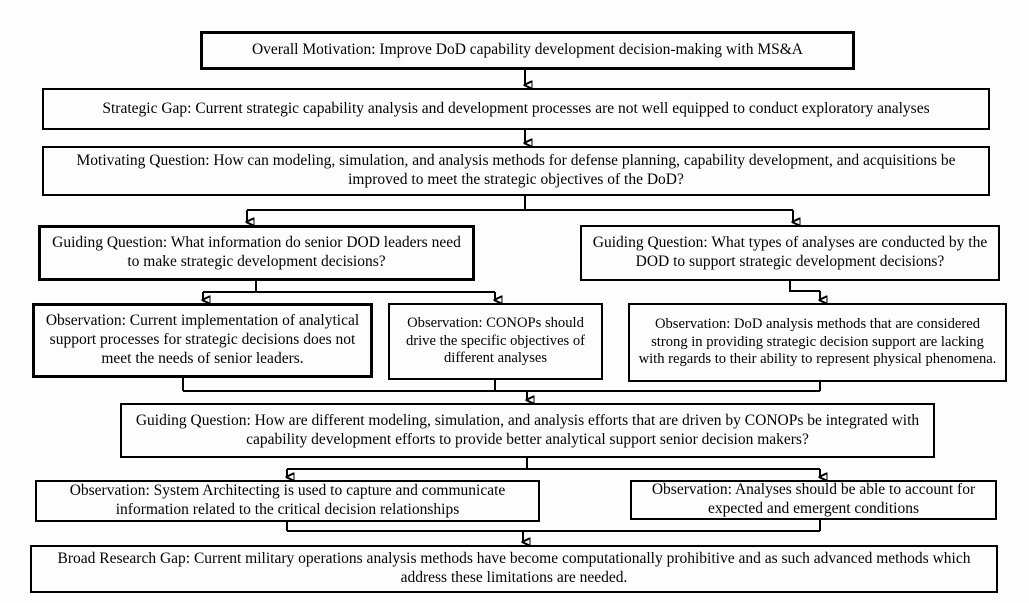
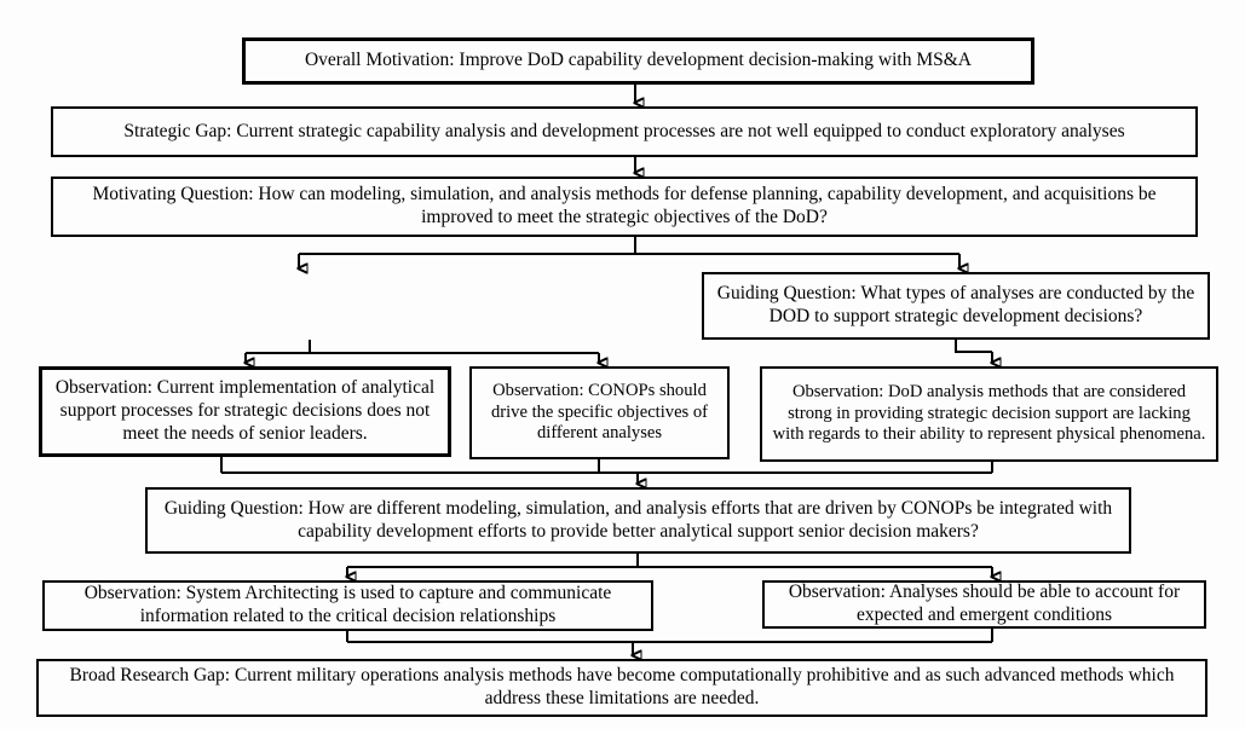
  Overall Motivation: Improve DoD capability development decision-making with MS&A
  Strategic Gap: Current strategic capability analysis and development processes are not well equipped to conduct exploratory analyses
  Motivating Question: How can modeling, simulation, and analysis methods for defense planning, capability development, and acquisitions be improved to meet the strategic objectives of the DoD?
- Guiding Question: What information do senior DOD leaders need to make strategic development decisions?
  Guiding Question: What types of analyses are conducted by the DOD to support strategic development decisions?
  Observation: Current implementation of analytical support processes for strategic decisions does not meet the needs of senior leaders.
  Observation: CONOPs should drive the specific objectives of different analyses
  Observation: DoD analysis methods that are considered strong in providing strategic decision support are lacking with regards to their ability to represent physical phenomena.
  Guiding Question: How are different modeling, simulation, and analysis efforts that are driven by CONOPs be integrated with capability development efforts to provide better analytical support senior decision makers?
  Observation: System Architecting is used to capture and communicate information related to the critical decision relationships
  Observation: Analyses should be able to account for expected and emergent conditions
  Broad Research Gap: Current military operations analysis methods have become computationally prohibitive and as such advanced methods which address these limitations are needed.
